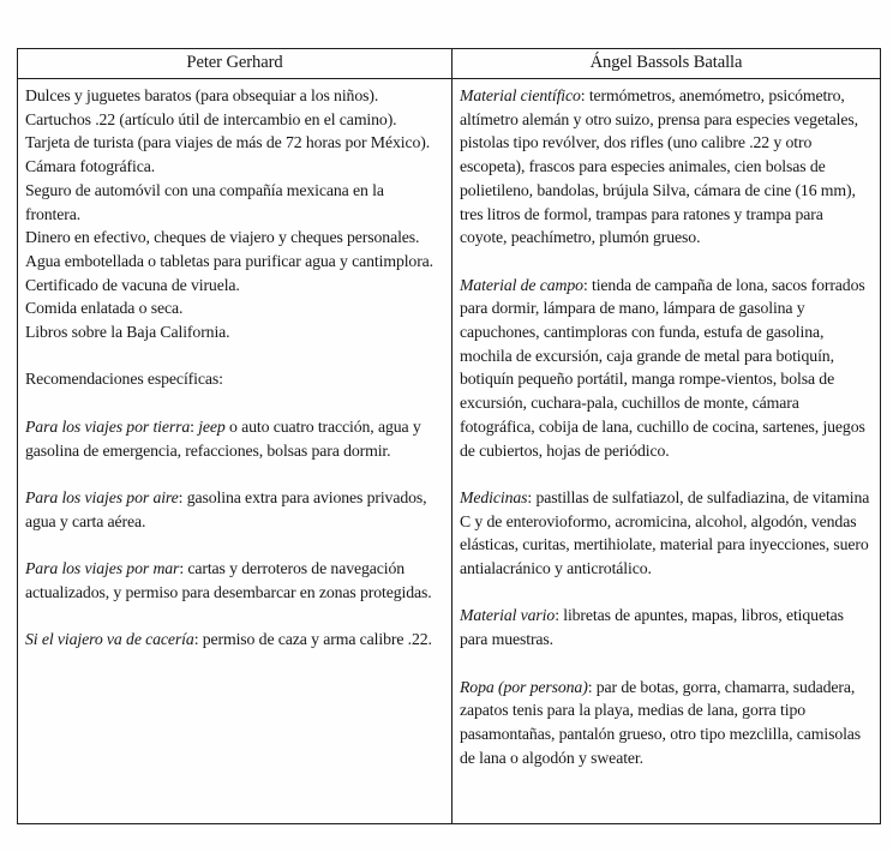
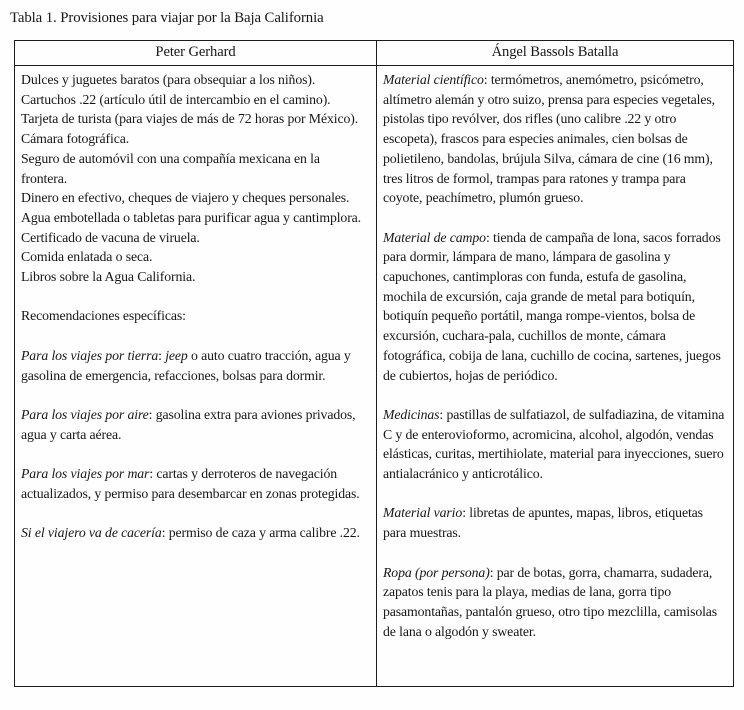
+ Tabla 1. Provisiones para viajar por la Baja California
  Peter Gerhard	Ángel Bassols Batalla
- Dulces y juguetes baratos (para obsequiar a los niños).Cartuchos .22 (artículo útil de intercambio en el camino).Tarjeta de turista (para viajes de más de 72 horas por México).Cámara fotográfica.Seguro de automóvil con una compañía mexicana en la frontera.Dinero en efectivo, cheques de viajero y cheques personales.Agua embotellada o tabletas para purificar agua y cantimplora.Certificado de vacuna de viruela.Comida enlatada o seca.Libros sobre la Baja California.Recomendaciones específicas:Para los viajes por tierra: jeep o auto cuatro tracción, agua y gasolina de emergencia, refacciones, bolsas para dormir.Para los viajes por aire: gasolina extra para aviones privados, agua y carta aérea.Para los viajes por mar: cartas y derroteros de navegación actualizados, y permiso para desembarcar en zonas protegidas.Si el viajero va de cacería: permiso de caza y arma calibre .22.	Material científico: termómetros, anemómetro, psicómetro, altímetro alemán y otro suizo, prensa para especies vegetales, pistolas tipo revólver, dos rifles (uno calibre .22 y otro escopeta), frascos para especies animales, cien bolsas de polietileno, bandolas, brújula Silva, cámara de cine (16 mm), tres litros de formol, trampas para ratones y trampa para coyote, peachímetro, plumón grueso.Material de campo: tienda de campaña de lona, sacos forrados para dormir, lámpara de mano, lámpara de gasolina y capuchones, cantimploras con funda, estufa de gasolina, mochila de excursión, caja grande de metal para botiquín, botiquín pequeño portátil, manga rompe-vientos, bolsa de excursión, cuchara-pala, cuchillos de monte, cámara fotográfica, cobija de lana, cuchillo de cocina, sartenes, juegos de cubiertos, hojas de periódico.Medicinas: pastillas de sulfatiazol, de sulfadiazina, de vitamina C y de enterovioformo, acromicina, alcohol, algodón, vendas elásticas, curitas, mertihiolate, material para inyecciones, suero antialacránico y anticrotálico.Material vario: libretas de apuntes, mapas, libros, etiquetas para muestras.Ropa (por persona): par de botas, gorra, chamarra, sudadera, zapatos tenis para la playa, medias de lana, gorra tipo pasamontañas, pantalón grueso, otro tipo mezclilla, camisolas de lana o algodón y sweater.
+ Dulces y juguetes baratos (para obsequiar a los niños).Cartuchos .22 (artículo útil de intercambio en el camino).Tarjeta de turista (para viajes de más de 72 horas por México).Cámara fotográfica.Seguro de automóvil con una compañía mexicana en la frontera.Dinero en efectivo, cheques de viajero y cheques personales.Agua embotellada o tabletas para purificar agua y cantimplora.Certificado de vacuna de viruela.Comida enlatada o seca.Libros sobre la Agua California.Recomendaciones específicas:Para los viajes por tierra: jeep o auto cuatro tracción, agua y gasolina de emergencia, refacciones, bolsas para dormir.Para los viajes por aire: gasolina extra para aviones privados, agua y carta aérea.Para los viajes por mar: cartas y derroteros de navegación actualizados, y permiso para desembarcar en zonas protegidas.Si el viajero va de cacería: permiso de caza y arma calibre .22.	Material científico: termómetros, anemómetro, psicómetro, altímetro alemán y otro suizo, prensa para especies vegetales, pistolas tipo revólver, dos rifles (uno calibre .22 y otro escopeta), frascos para especies animales, cien bolsas de polietileno, bandolas, brújula Silva, cámara de cine (16 mm), tres litros de formol, trampas para ratones y trampa para coyote, peachímetro, plumón grueso.Material de campo: tienda de campaña de lona, sacos forrados para dormir, lámpara de mano, lámpara de gasolina y capuchones, cantimploras con funda, estufa de gasolina, mochila de excursión, caja grande de metal para botiquín, botiquín pequeño portátil, manga rompe-vientos, bolsa de excursión, cuchara-pala, cuchillos de monte, cámara fotográfica, cobija de lana, cuchillo de cocina, sartenes, juegos de cubiertos, hojas de periódico.Medicinas: pastillas de sulfatiazol, de sulfadiazina, de vitamina C y de enterovioformo, acromicina, alcohol, algodón, vendas elásticas, curitas, mertihiolate, material para inyecciones, suero antialacránico y anticrotálico.Material vario: libretas de apuntes, mapas, libros, etiquetas para muestras.Ropa (por persona): par de botas, gorra, chamarra, sudadera, zapatos tenis para la playa, medias de lana, gorra tipo pasamontañas, pantalón grueso, otro tipo mezclilla, camisolas de lana o algodón y sweater.
